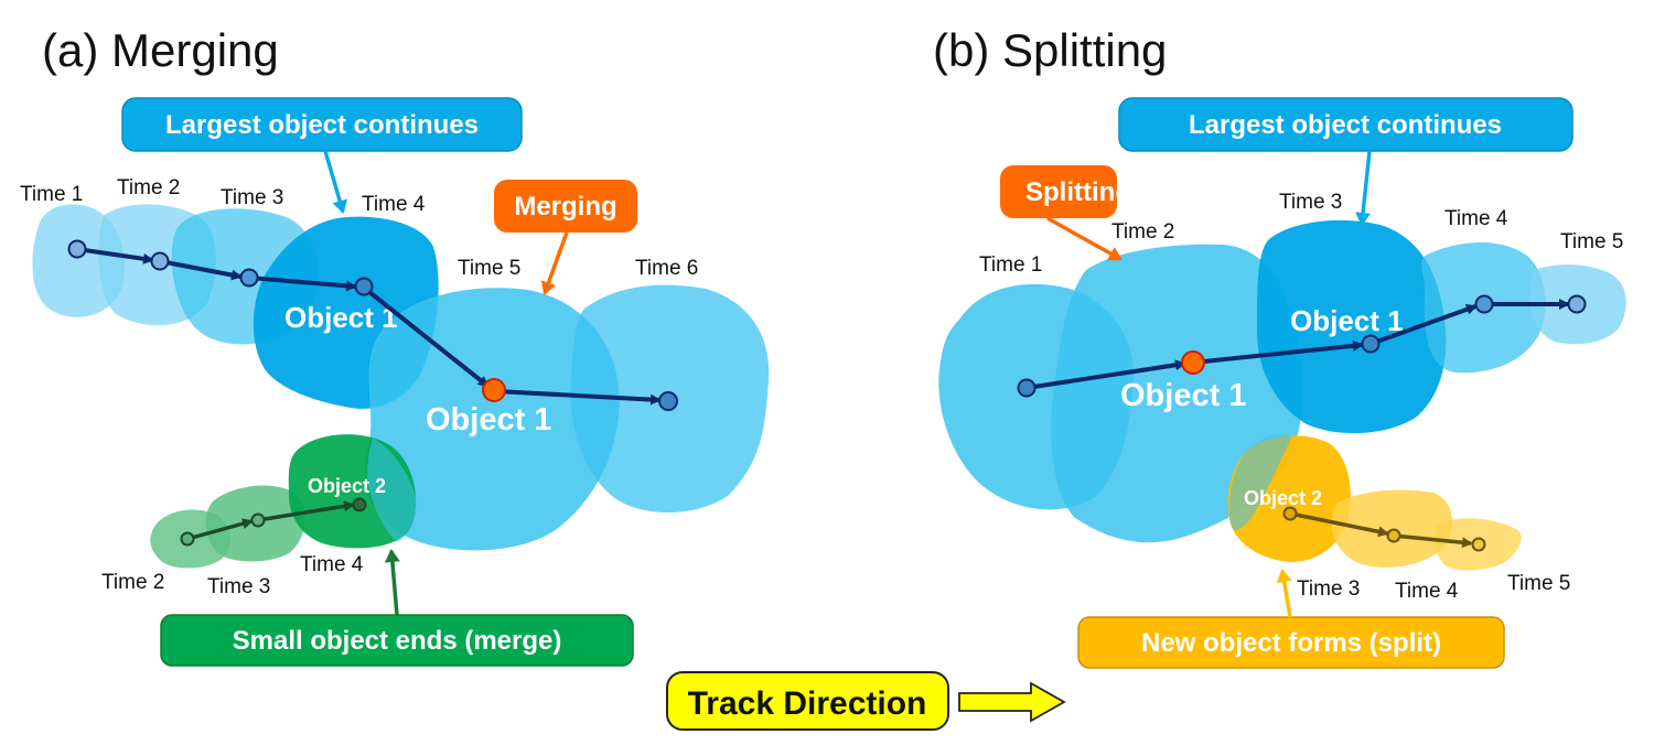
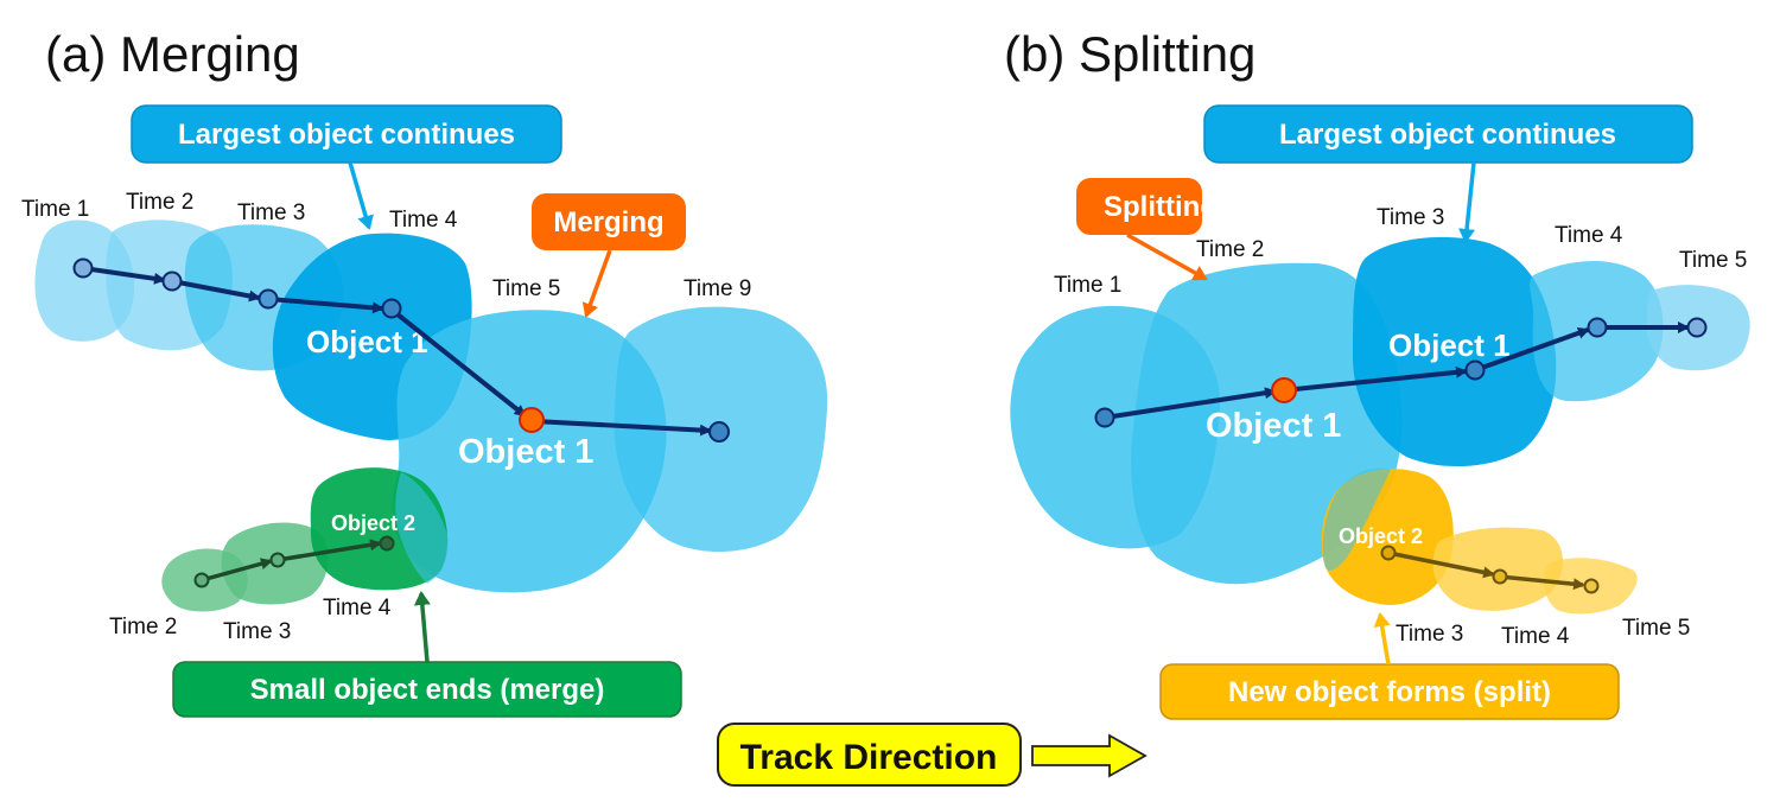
  (a) Merging
  Time 1
  Time 2
  Time 3
  Time 4
  Time 5
- Time 6
+ Time 9
  Time 2
  Time 3
  Time 4
  Object 1
  Object 1
  Object 2
  Largest object continues
  Merging
  Small object ends (merge)
  (b) Splitting
  Time 1
  Time 2
  Time 3
  Time 4
  Time 5
  Time 3
  Time 4
  Time 5
  Object 1
  Object 1
  Object 2
  Largest object continues
  Splitting
  New object forms (split)
  Track Direction
